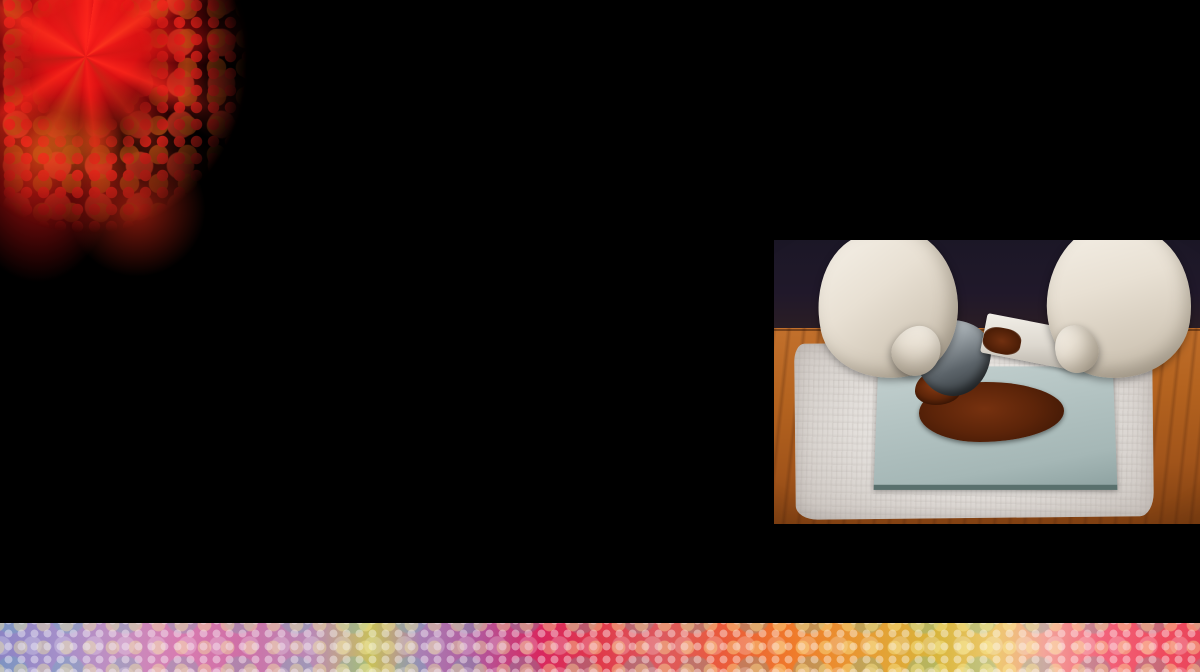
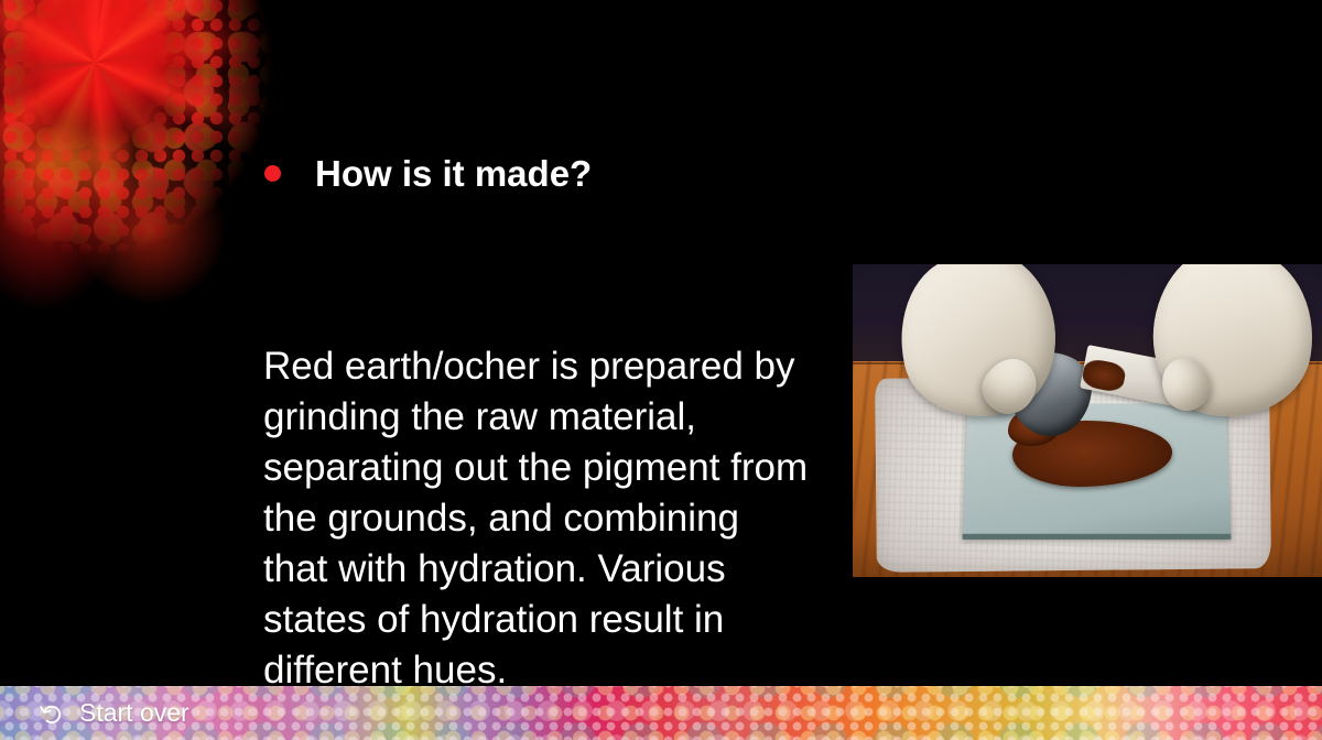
+ How is it made?
+ Red earth/ocher is prepared by grinding the raw material, separating out the pigment from the grounds, and combining that with hydration. Various states of hydration result in different hues.
+ Start over
